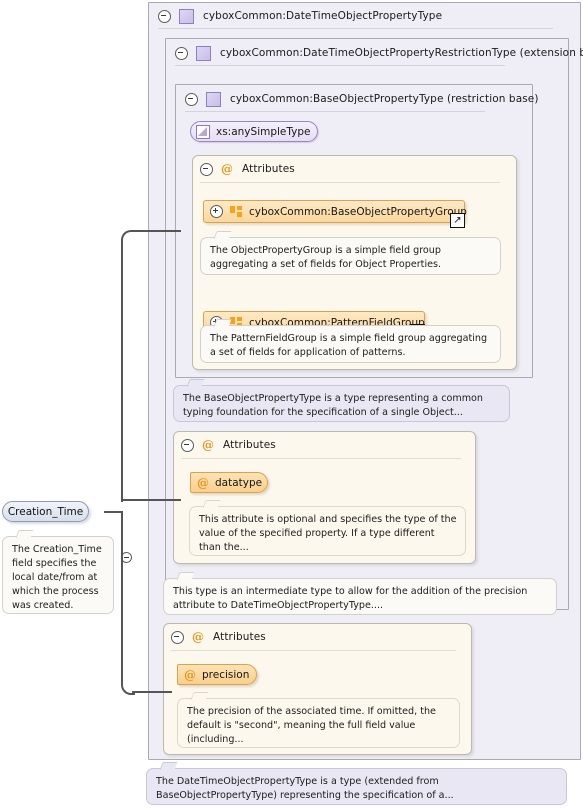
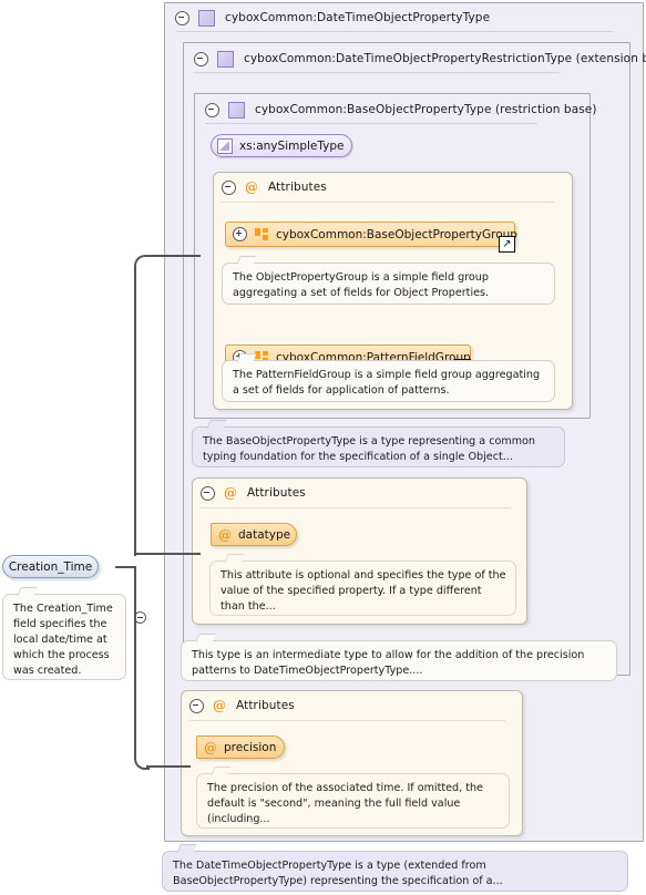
  cyboxCommon:DateTimeObjectPropertyType
  cyboxCommon:DateTimeObjectPropertyRestrictionType (extension
  cyboxCommon:BaseObjectPropertyType (restriction base)
  xs:anySimpleType
  @
  Attributes
  cyboxCommon:BaseObjectPropertyGroup
  ↗
  The ObjectPropertyGroup is a simple field group aggregating a set of fields for Object Properties.
  cyboxCommon:PatternFieldGroup
  The PatternFieldGroup is a simple field group aggregating a set of fields for application of patterns.
  The BaseObjectPropertyType is a type representing a common typing foundation for the specification of a single Object...
  @
  Attributes
  @
  datatype
  This attribute is optional and specifies the type of the value of the specified property. If a type different than the...
- This type is an intermediate type to allow for the addition of the precision attribute to DateTimeObjectPropertyType....
+ This type is an intermediate type to allow for the addition of the precision patterns to DateTimeObjectPropertyType....
  @
  Attributes
  @
  precision
  The precision of the associated time. If omitted, the default is "second", meaning the full field value (including...
  The DateTimeObjectPropertyType is a type (extended from BaseObjectPropertyType) representing the specification of a...
  Creation_Time
- The Creation_Time field specifies the local date/from at which the process was created.
+ The Creation_Time field specifies the local date/time at which the process was created.
